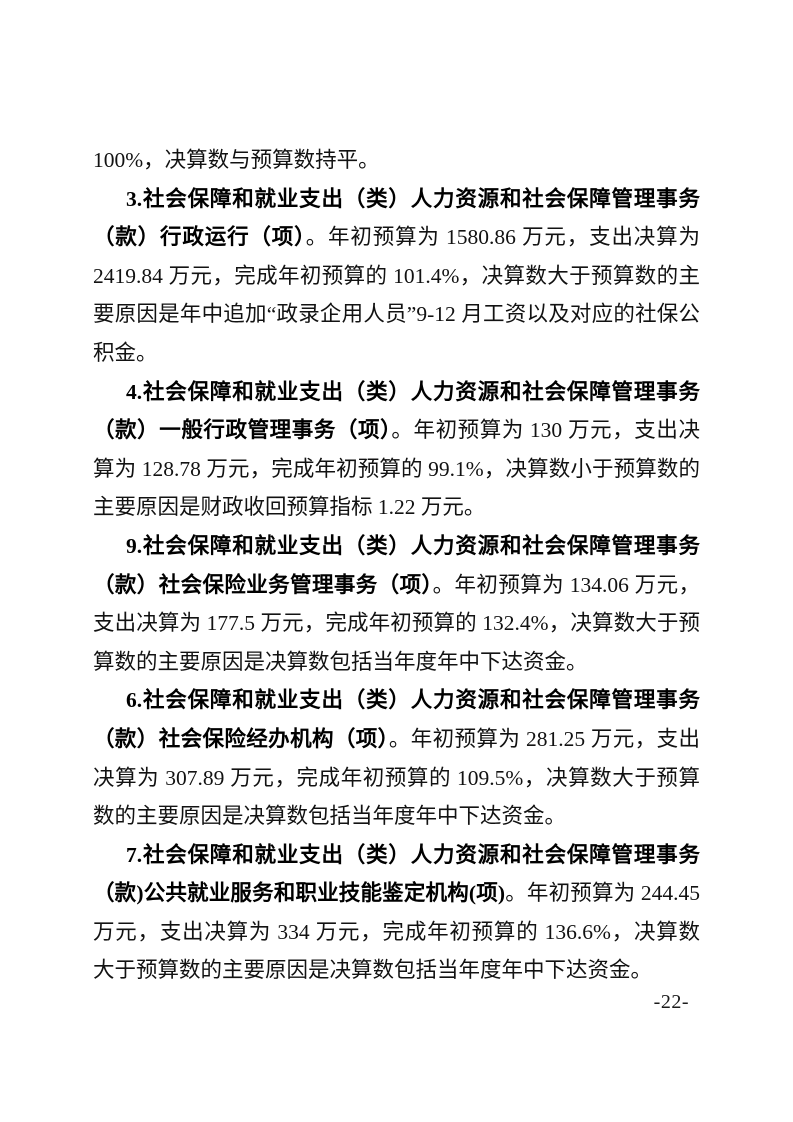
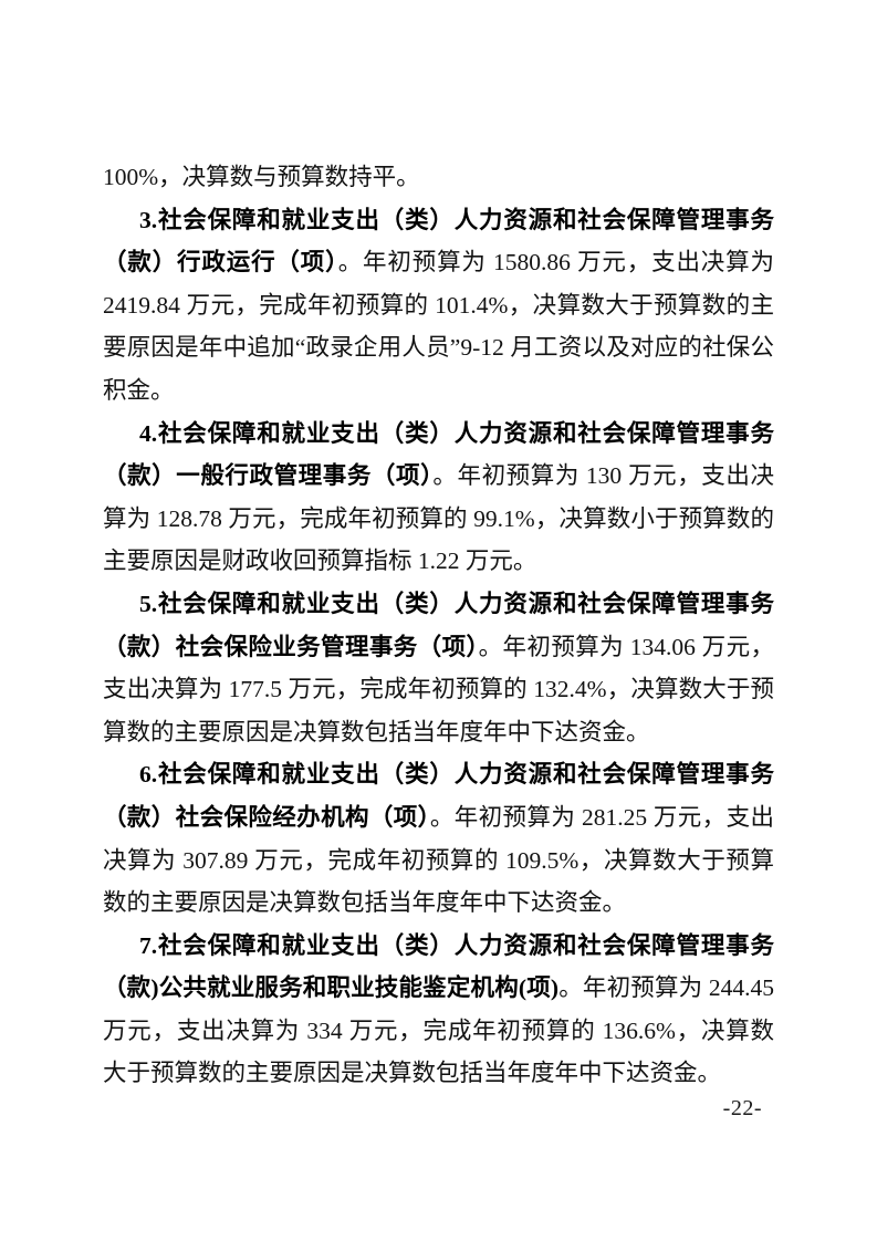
  100%，决算数与预算数持平。
  3.社会保障和就业支出（类）人力资源和社会保障管理事务（款）行政运行（项）。年初预算为 1580.86 万元，支出决算为 2419.84 万元，完成年初预算的 101.4%，决算数大于预算数的主要原因是年中追加“政录企用人员”9-12 月工资以及对应的社保公积金。
  4.社会保障和就业支出（类）人力资源和社会保障管理事务（款）一般行政管理事务（项）。年初预算为 130 万元，支出决算为 128.78 万元，完成年初预算的 99.1%，决算数小于预算数的主要原因是财政收回预算指标 1.22 万元。
- 9.社会保障和就业支出（类）人力资源和社会保障管理事务（款）社会保险业务管理事务（项）。年初预算为 134.06 万元，支出决算为 177.5 万元，完成年初预算的 132.4%，决算数大于预算数的主要原因是决算数包括当年度年中下达资金。
+ 5.社会保障和就业支出（类）人力资源和社会保障管理事务（款）社会保险业务管理事务（项）。年初预算为 134.06 万元，支出决算为 177.5 万元，完成年初预算的 132.4%，决算数大于预算数的主要原因是决算数包括当年度年中下达资金。
  6.社会保障和就业支出（类）人力资源和社会保障管理事务（款）社会保险经办机构（项）。年初预算为 281.25 万元，支出决算为 307.89 万元，完成年初预算的 109.5%，决算数大于预算数的主要原因是决算数包括当年度年中下达资金。
  7.社会保障和就业支出（类）人力资源和社会保障管理事务（款)公共就业服务和职业技能鉴定机构(项)。年初预算为 244.45 万元，支出决算为 334 万元，完成年初预算的 136.6%，决算数大于预算数的主要原因是决算数包括当年度年中下达资金。
  -22-
